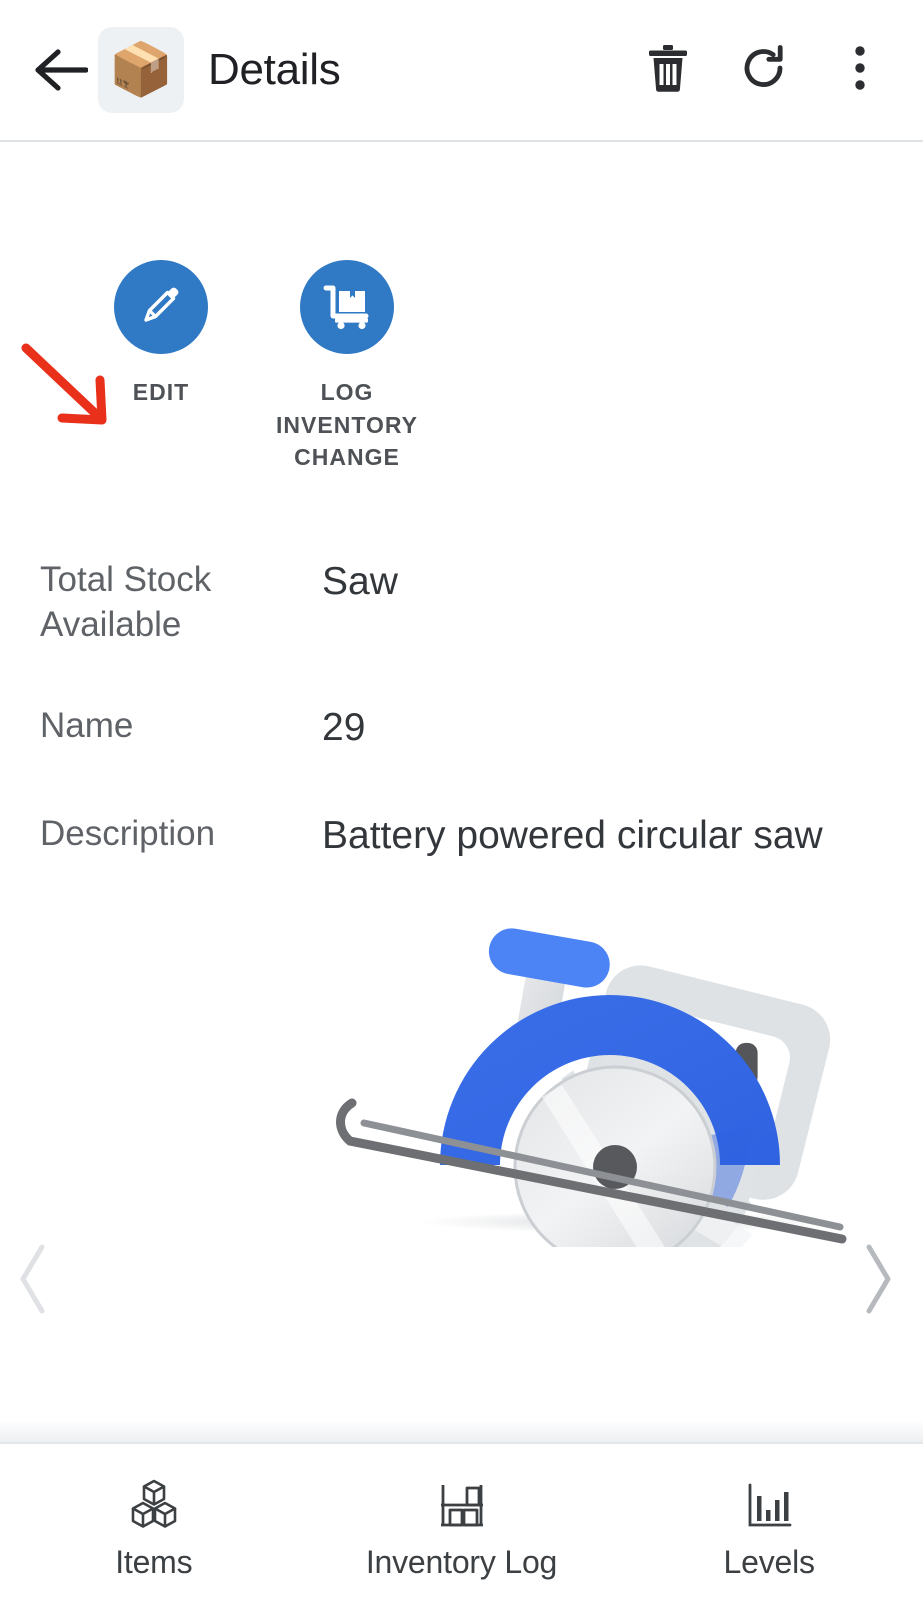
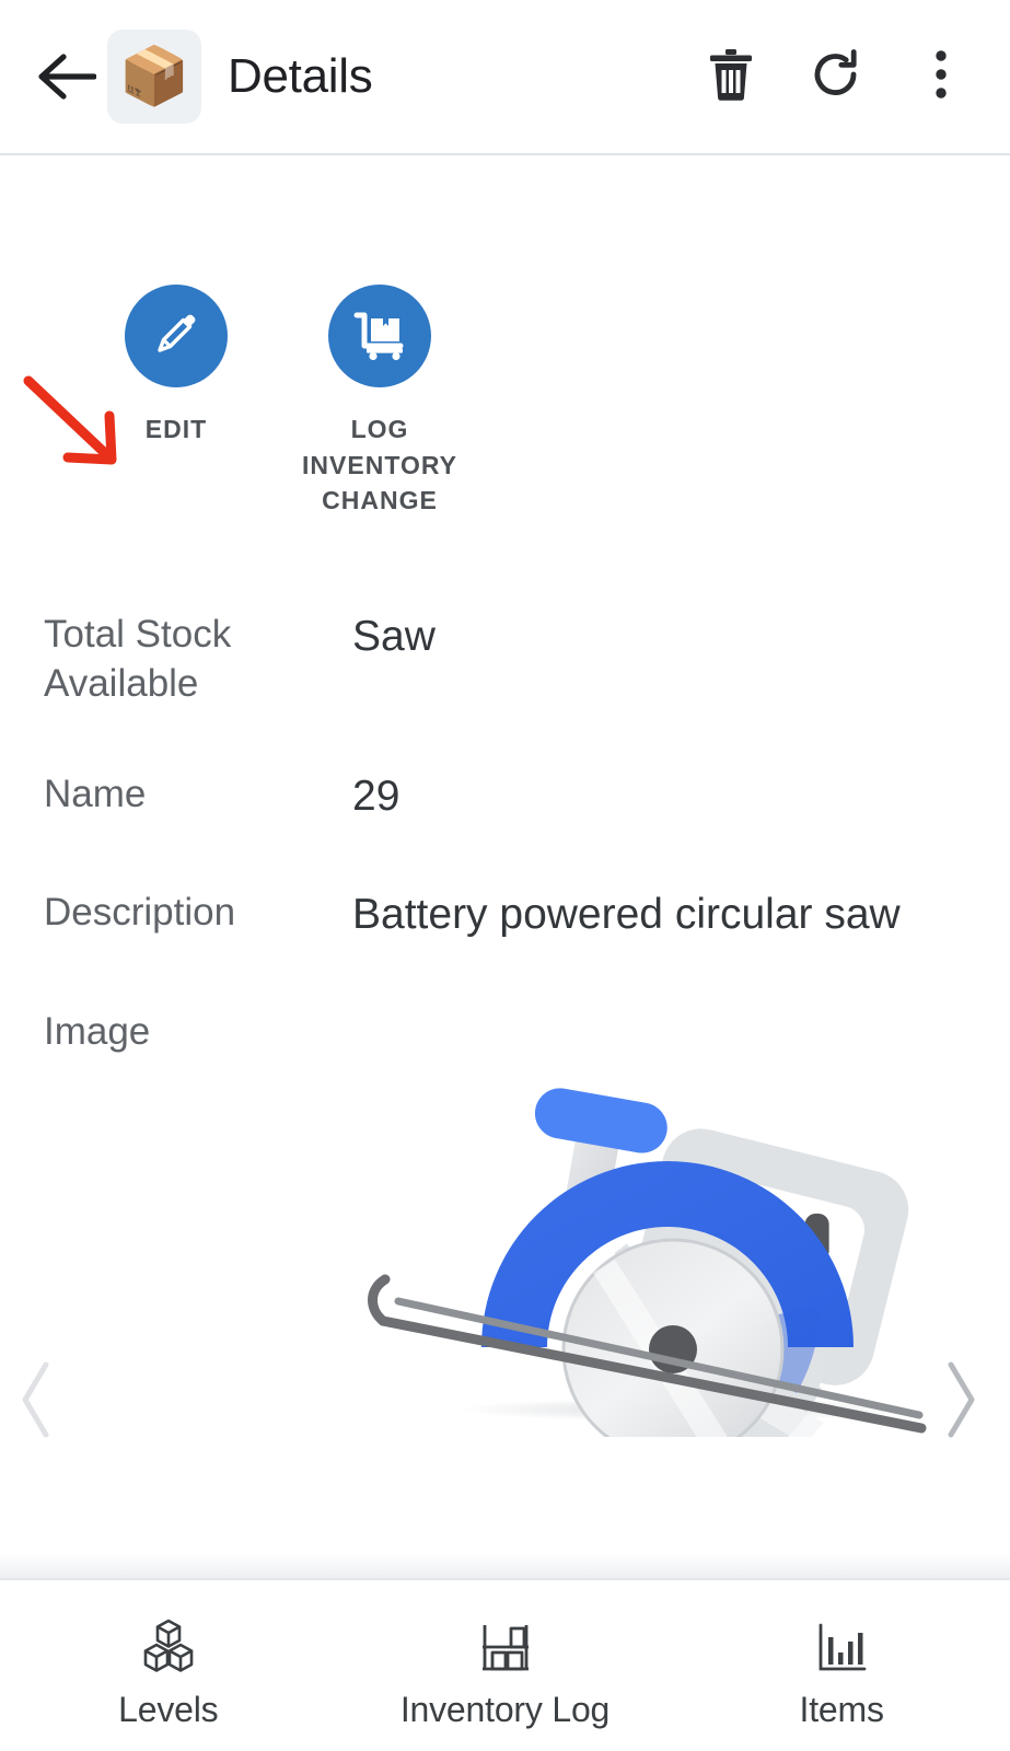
  📦
  Details
  EDIT
  LOG INVENTORY CHANGE
  Total Stock Available
  Saw
  Name
  29
  Description
  Battery powered circular saw
+ Image
- Items
+ Levels
  Inventory Log
- Levels
+ Items
